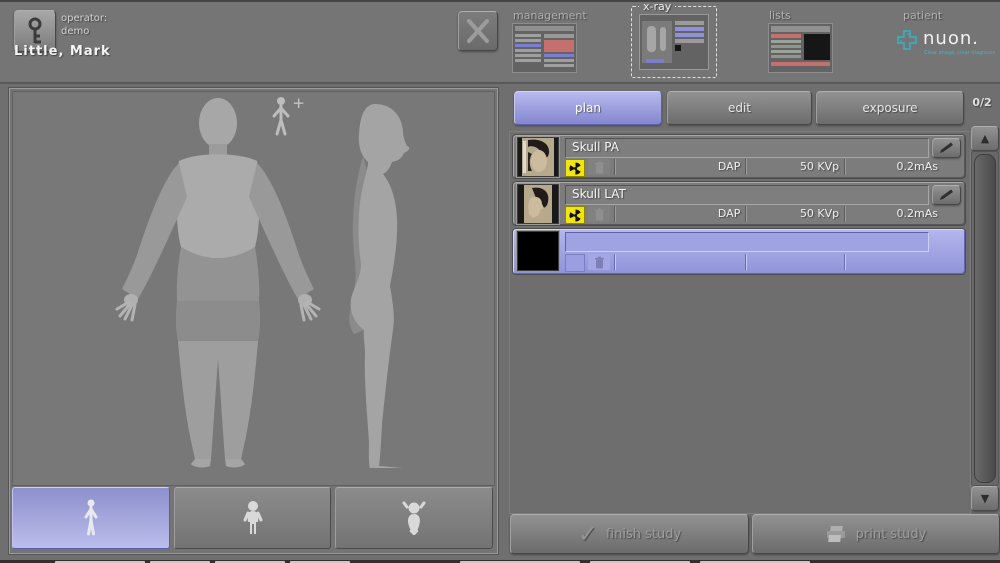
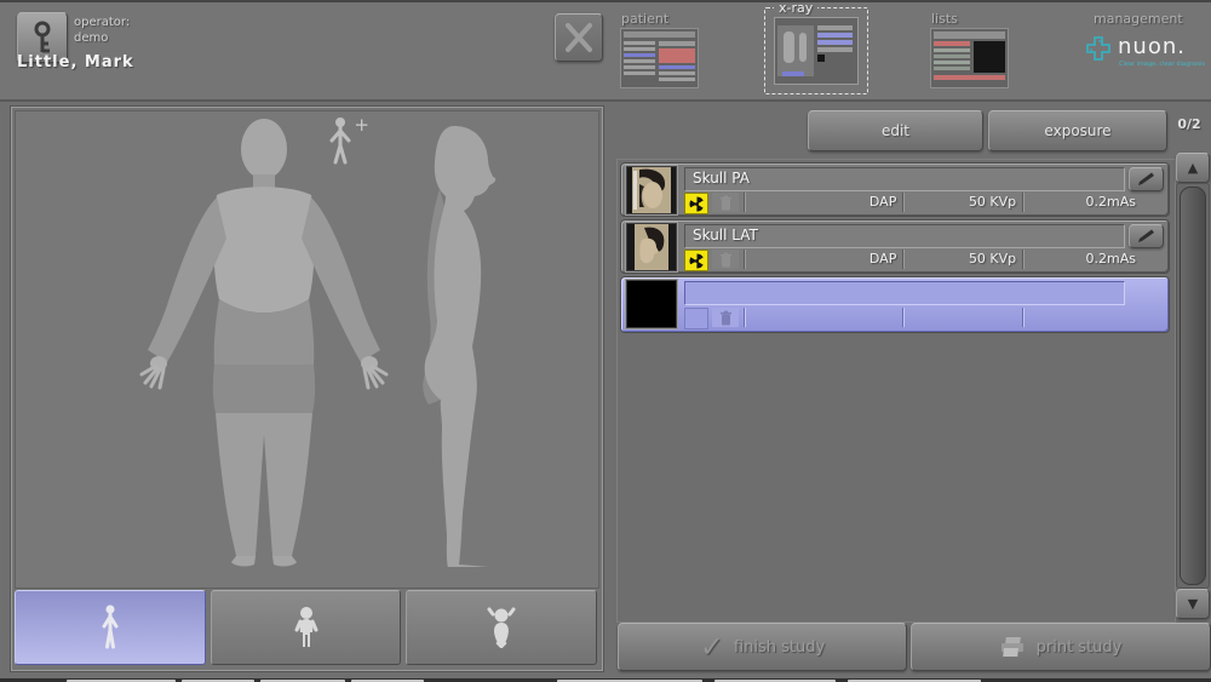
  operator:
  demo
  Little, Mark
- management
+ patient
  x-ray
  lists
- patient
+ management
  nuon.
  +
- plan
  edit
  exposure
  0/2
  Skull PA
  DAP
  50 KVp
  0.2mAs
  Skull LAT
  DAP
  50 KVp
  0.2mAs
  ▲
  ▼
  ✓
  finish study
  print study
